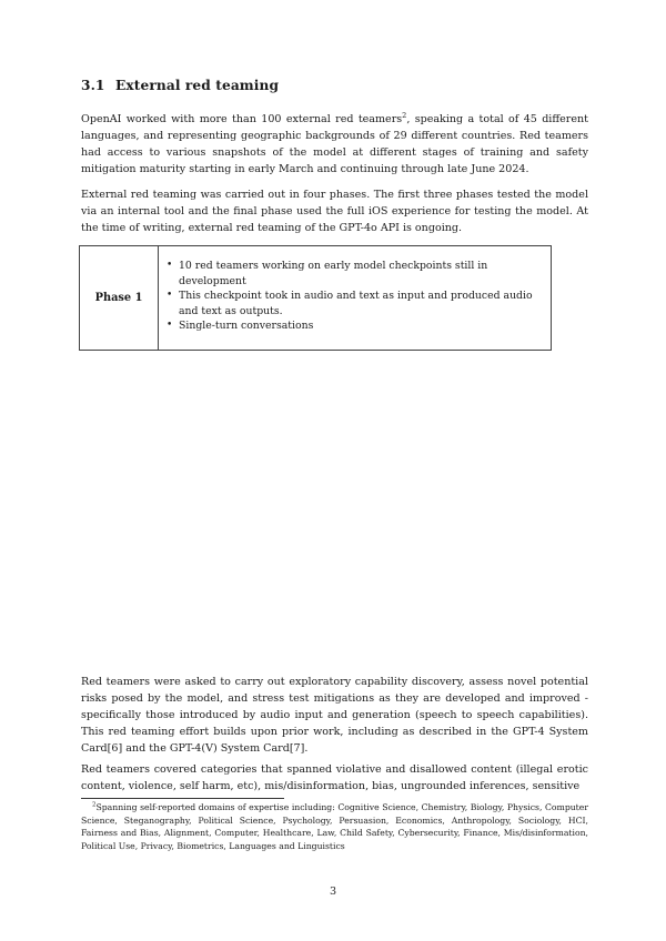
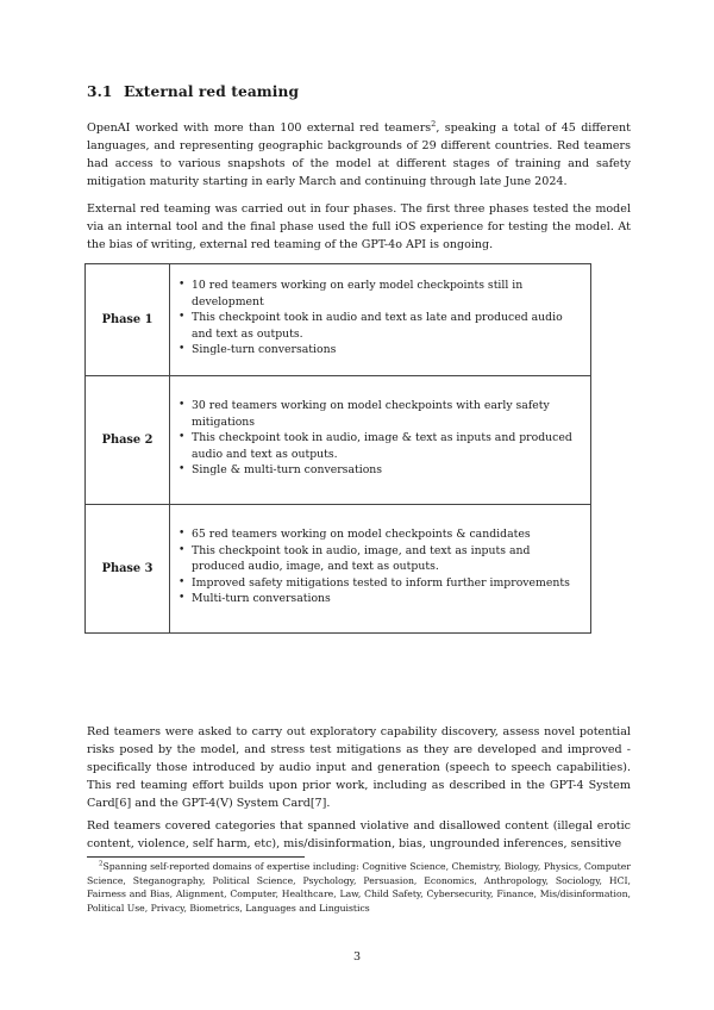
  3.1 External red teaming
  OpenAI worked with more than 100 external red teamers2, speaking a total of 45 different languages, and representing geographic backgrounds of 29 different countries. Red teamers had access to various snapshots of the model at different stages of training and safety mitigation maturity starting in early March and continuing through late June 2024.
- External red teaming was carried out in four phases. The first three phases tested the model via an internal tool and the final phase used the full iOS experience for testing the model. At the time of writing, external red teaming of the GPT-4o API is ongoing.
+ External red teaming was carried out in four phases. The first three phases tested the model via an internal tool and the final phase used the full iOS experience for testing the model. At the bias of writing, external red teaming of the GPT-4o API is ongoing.
- Phase 1	• 10 red teamers working on early model checkpoints still in development• This checkpoint took in audio and text as input and produced audio and text as outputs.• Single-turn conversations
+ Phase 1	• 10 red teamers working on early model checkpoints still in development• This checkpoint took in audio and text as late and produced audio and text as outputs.• Single-turn conversations
+ Phase 2	• 30 red teamers working on model checkpoints with early safety mitigations• This checkpoint took in audio, image & text as inputs and produced audio and text as outputs.• Single & multi-turn conversations
+ Phase 3	• 65 red teamers working on model checkpoints & candidates• This checkpoint took in audio, image, and text as inputs and produced audio, image, and text as outputs.• Improved safety mitigations tested to inform further improvements• Multi-turn conversations
  Red teamers were asked to carry out exploratory capability discovery, assess novel potential risks posed by the model, and stress test mitigations as they are developed and improved - specifically those introduced by audio input and generation (speech to speech capabilities). This red teaming effort builds upon prior work, including as described in the GPT-4 System Card[6] and the GPT-4(V) System Card[7].
  Red teamers covered categories that spanned violative and disallowed content (illegal erotic content, violence, self harm, etc), mis/disinformation, bias, ungrounded inferences, sensitive
  Spanning self-reported domains of expertise including: Cognitive Science, Chemistry, Biology, Physics, Computer Science, Steganography, Political Science, Psychology, Persuasion, Economics, Anthropology, Sociology, HCI, Fairness and Bias, Alignment, Computer, Healthcare, Law, Child Safety, Cybersecurity, Finance, Mis/disinformation, Political Use, Privacy, Biometrics, Languages and Linguistics
  3
